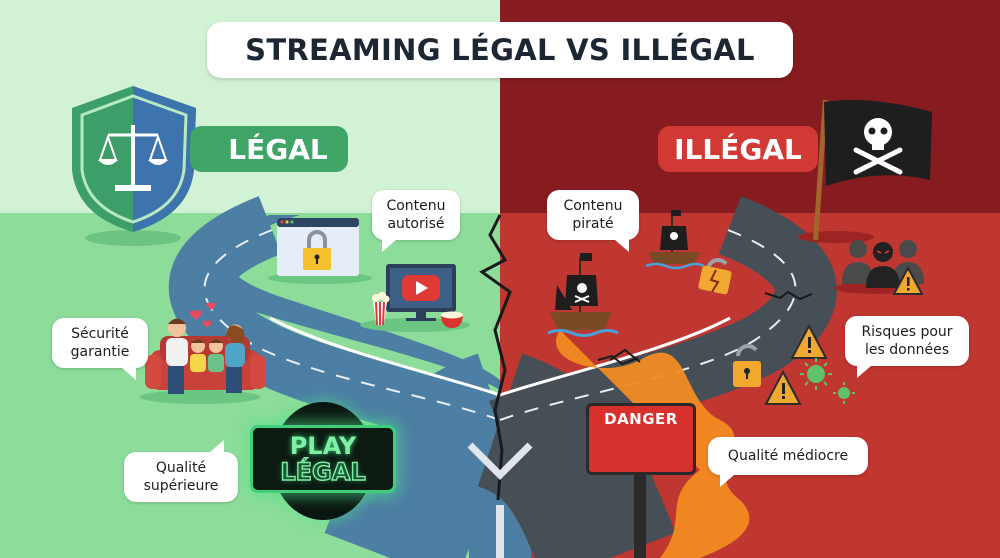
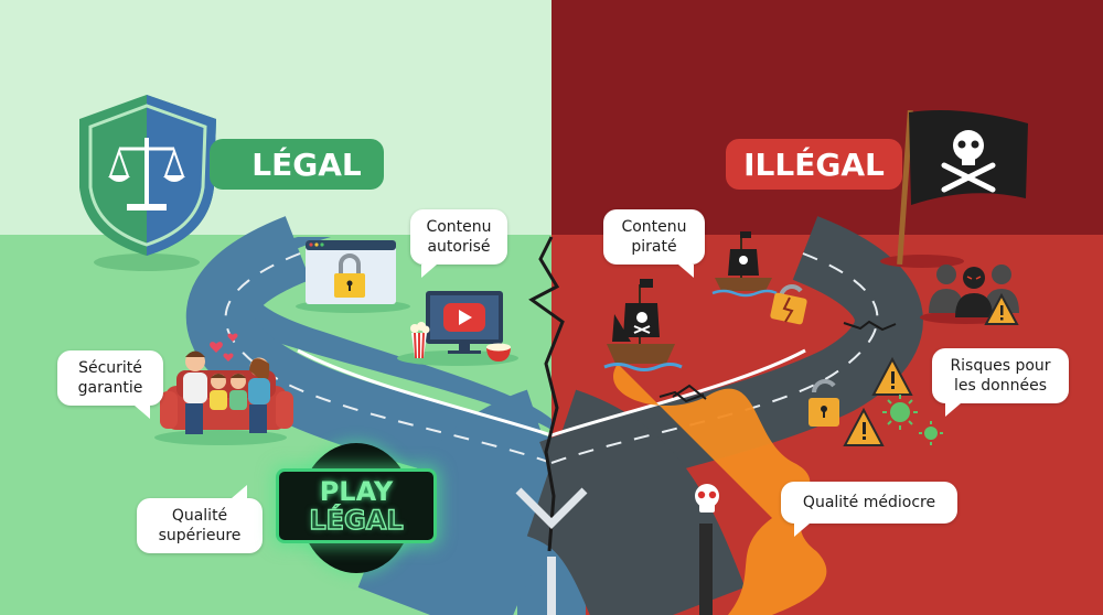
- DANGER
- STREAMING LÉGAL VS ILLÉGAL
  LÉGAL
  ILLÉGAL
  Contenu autorisé
  Sécurité garantie
  Qualité supérieure
  Contenu piraté
  Risques pour les données
  Qualité médiocre
  PLAY
  LÉGAL
